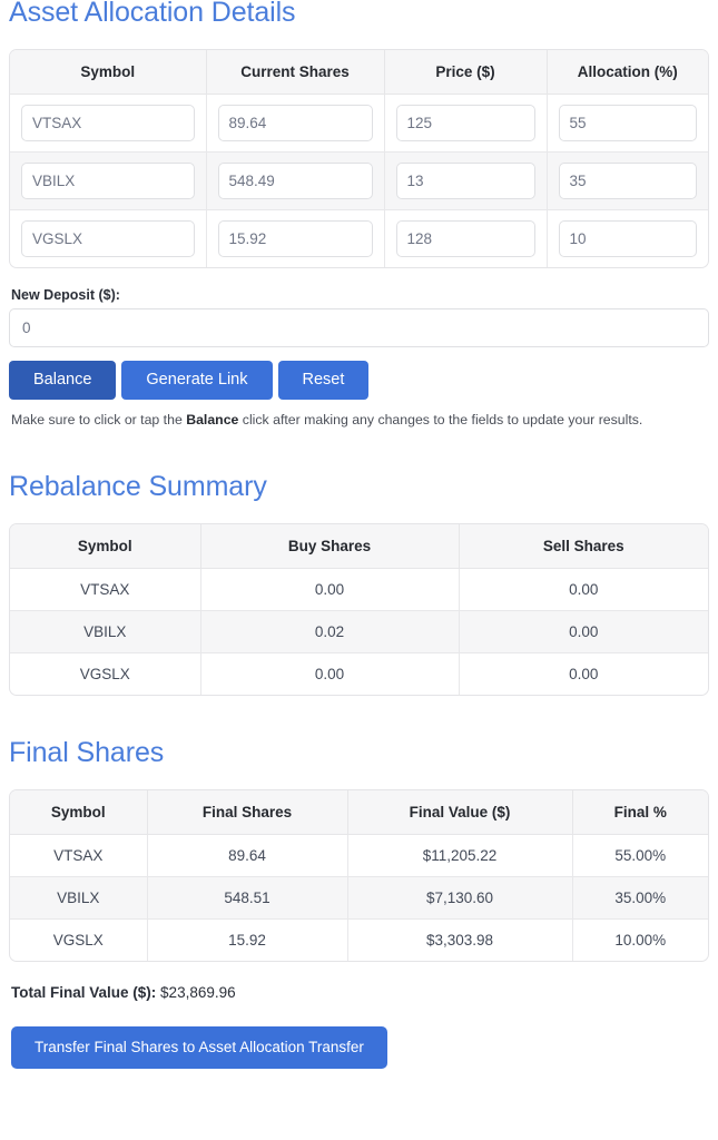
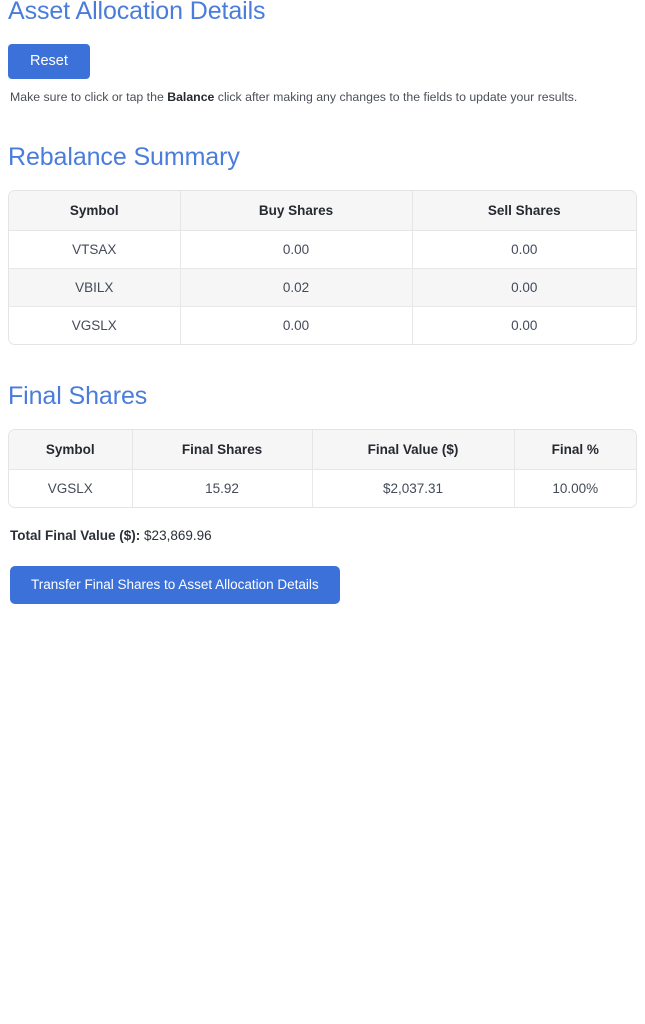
  Asset Allocation Details
- Symbol	Current Shares	Price ($)	Allocation (%)
- VTSAX	89.64	125	55
- VBILX	548.49	13	35
- VGSLX	15.92	128	10
- New Deposit ($):
- 0
- Balance
- Generate Link
  Reset
  Make sure to click or tap the Balance click after making any changes to the fields to update your results.
  Rebalance Summary
  Symbol	Buy Shares	Sell Shares
  VTSAX	0.00	0.00
  VBILX	0.02	0.00
  VGSLX	0.00	0.00
  Final Shares
  Symbol	Final Shares	Final Value ($)	Final %
- VTSAX	89.64	$11,205.22	55.00%
- VBILX	548.51	$7,130.60	35.00%
- VGSLX	15.92	$3,303.98	10.00%
+ VGSLX	15.92	$2,037.31	10.00%
  Total Final Value ($): $23,869.96
- Transfer Final Shares to Asset Allocation Transfer
+ Transfer Final Shares to Asset Allocation Details
